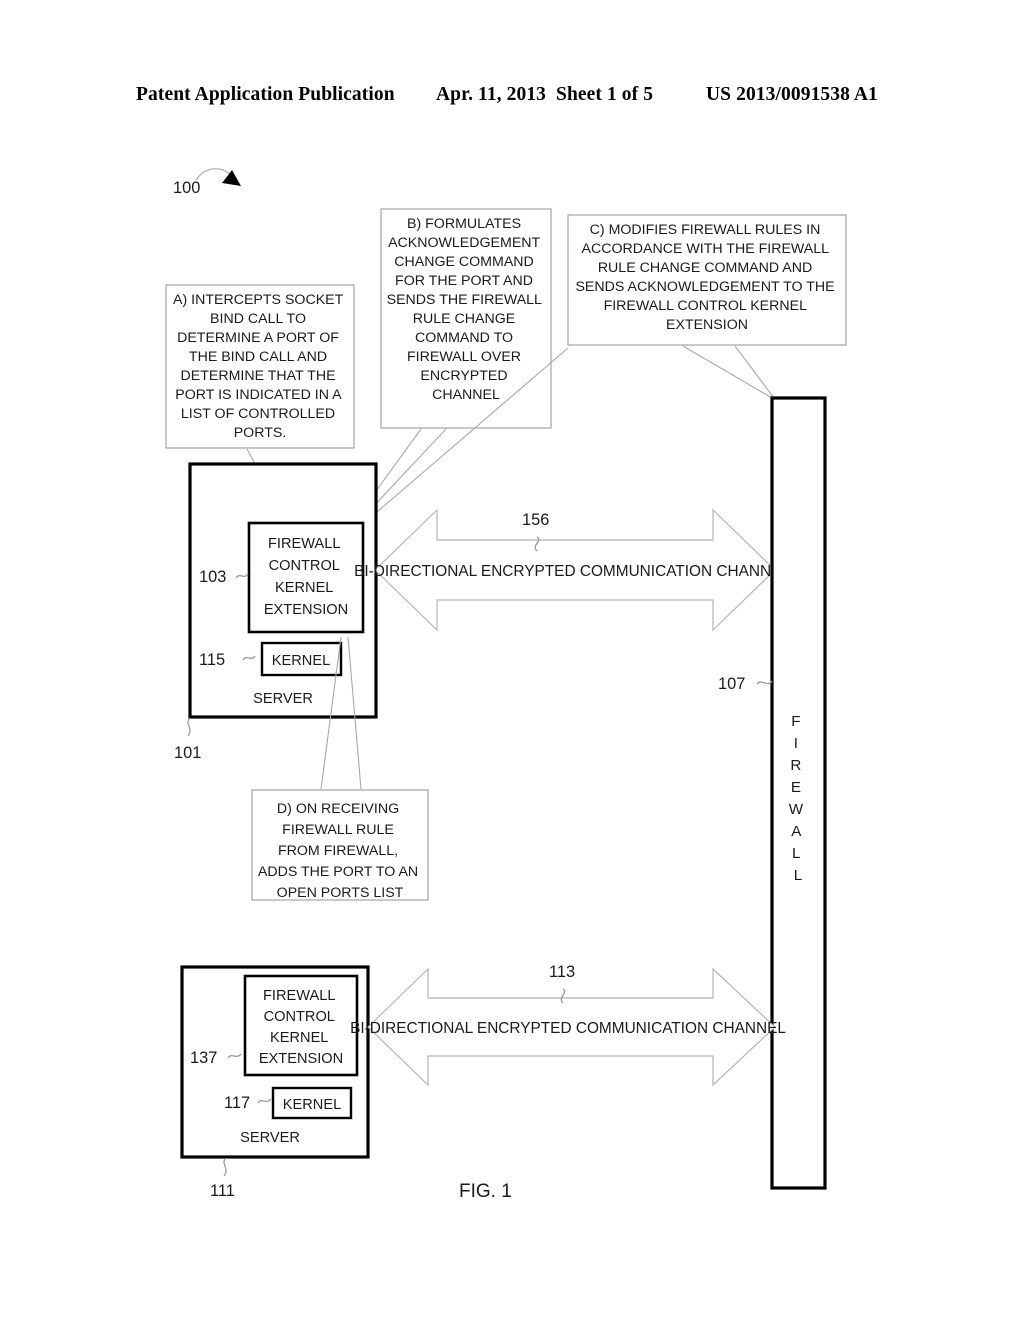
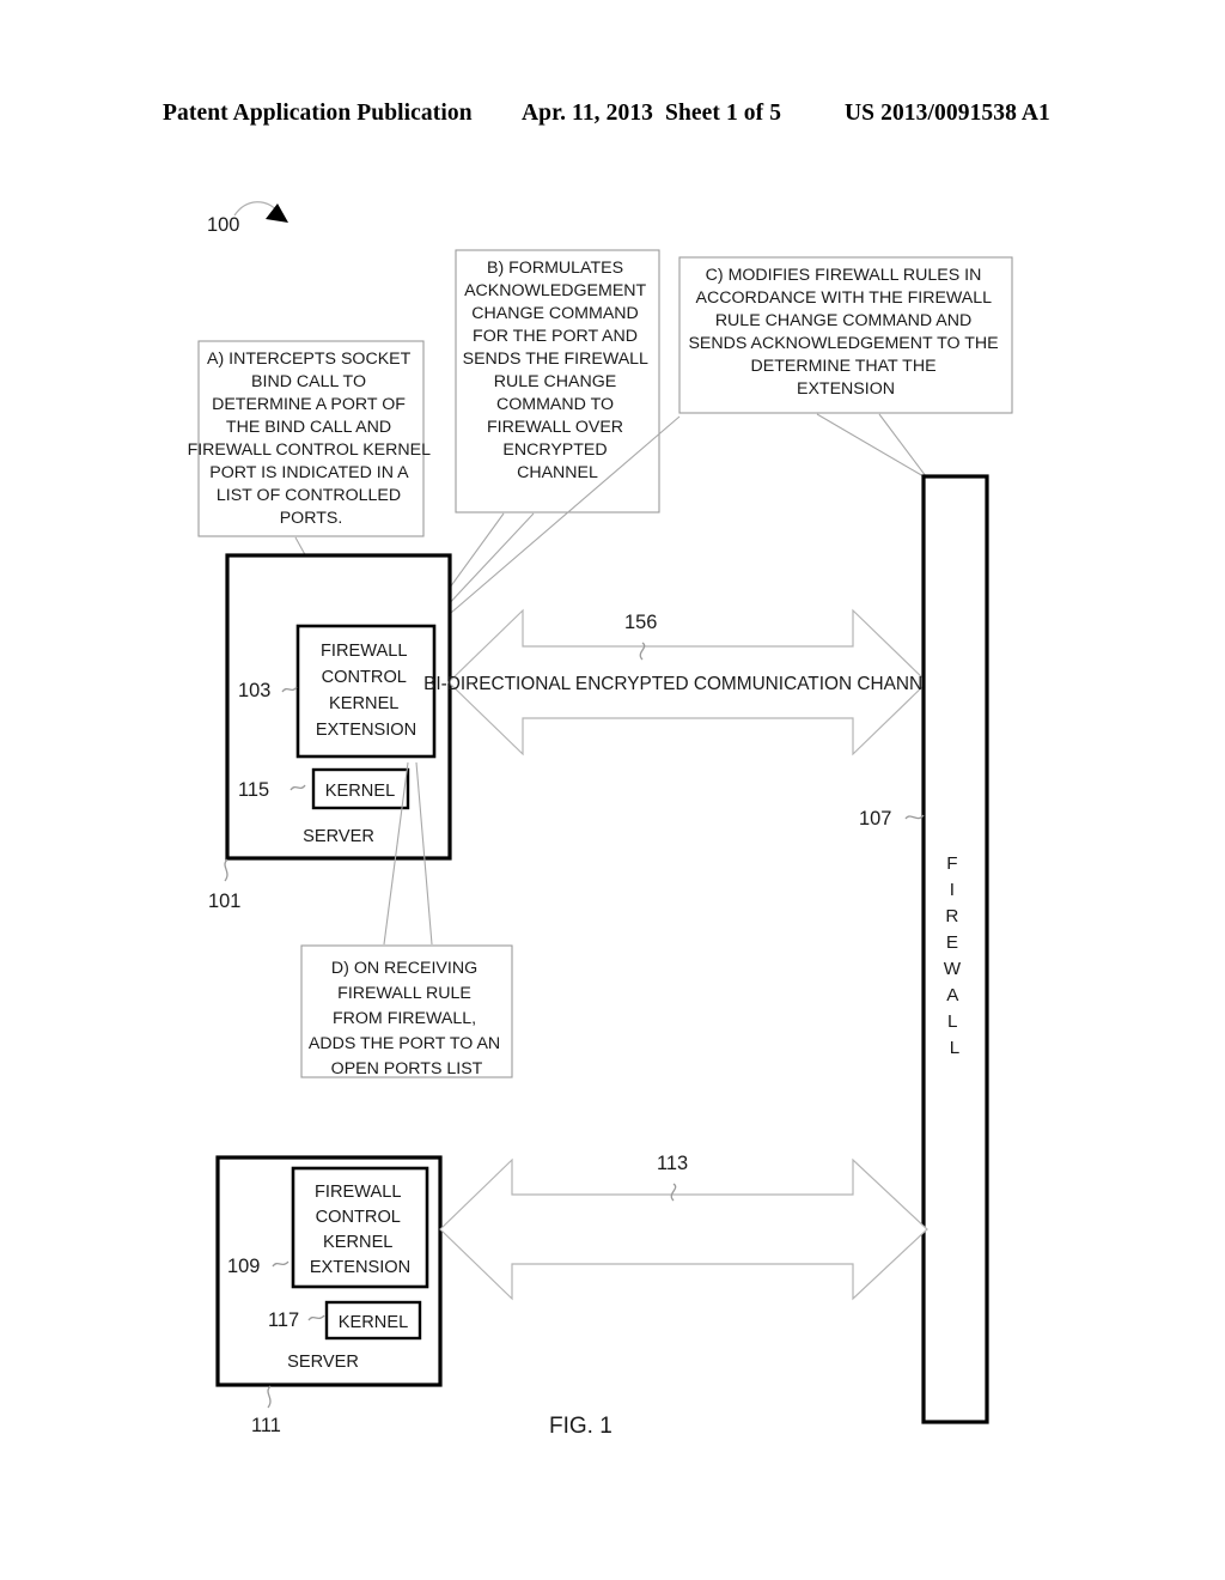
  Patent Application Publication
  Apr. 11, 2013
  Sheet 1 of 5
  US 2013/0091538 A1
  100
- A) INTERCEPTS SOCKET BIND CALL TO DETERMINE A PORT OF THE BIND CALL AND DETERMINE THAT THE PORT IS INDICATED IN A LIST OF CONTROLLED PORTS.
+ A) INTERCEPTS SOCKET BIND CALL TO DETERMINE A PORT OF THE BIND CALL AND FIREWALL CONTROL KERNEL PORT IS INDICATED IN A LIST OF CONTROLLED PORTS.
  B) FORMULATES ACKNOWLEDGEMENT CHANGE COMMAND FOR THE PORT AND SENDS THE FIREWALL RULE CHANGE COMMAND TO FIREWALL OVER ENCRYPTED CHANNEL
- C) MODIFIES FIREWALL RULES IN ACCORDANCE WITH THE FIREWALL RULE CHANGE COMMAND AND SENDS ACKNOWLEDGEMENT TO THE FIREWALL CONTROL KERNEL EXTENSION
+ C) MODIFIES FIREWALL RULES IN ACCORDANCE WITH THE FIREWALL RULE CHANGE COMMAND AND SENDS ACKNOWLEDGEMENT TO THE DETERMINE THAT THE EXTENSION
  FIREWALL CONTROL KERNEL EXTENSION
  103
  KERNEL
  115
  SERVER
  101
  BI-DIRECTIONAL ENCRYPTED COMMUNICATION CHANN
  156
  D) ON RECEIVING FIREWALL RULE FROM FIREWALL, ADDS THE PORT TO AN OPEN PORTS LIST
  F I R E W A L L
  107
  FIREWALL CONTROL KERNEL EXTENSION
- 137
+ 109
  KERNEL
  117
  SERVER
  111
- BI-DIRECTIONAL ENCRYPTED COMMUNICATION CHANNEL
  113
  FIG. 1
